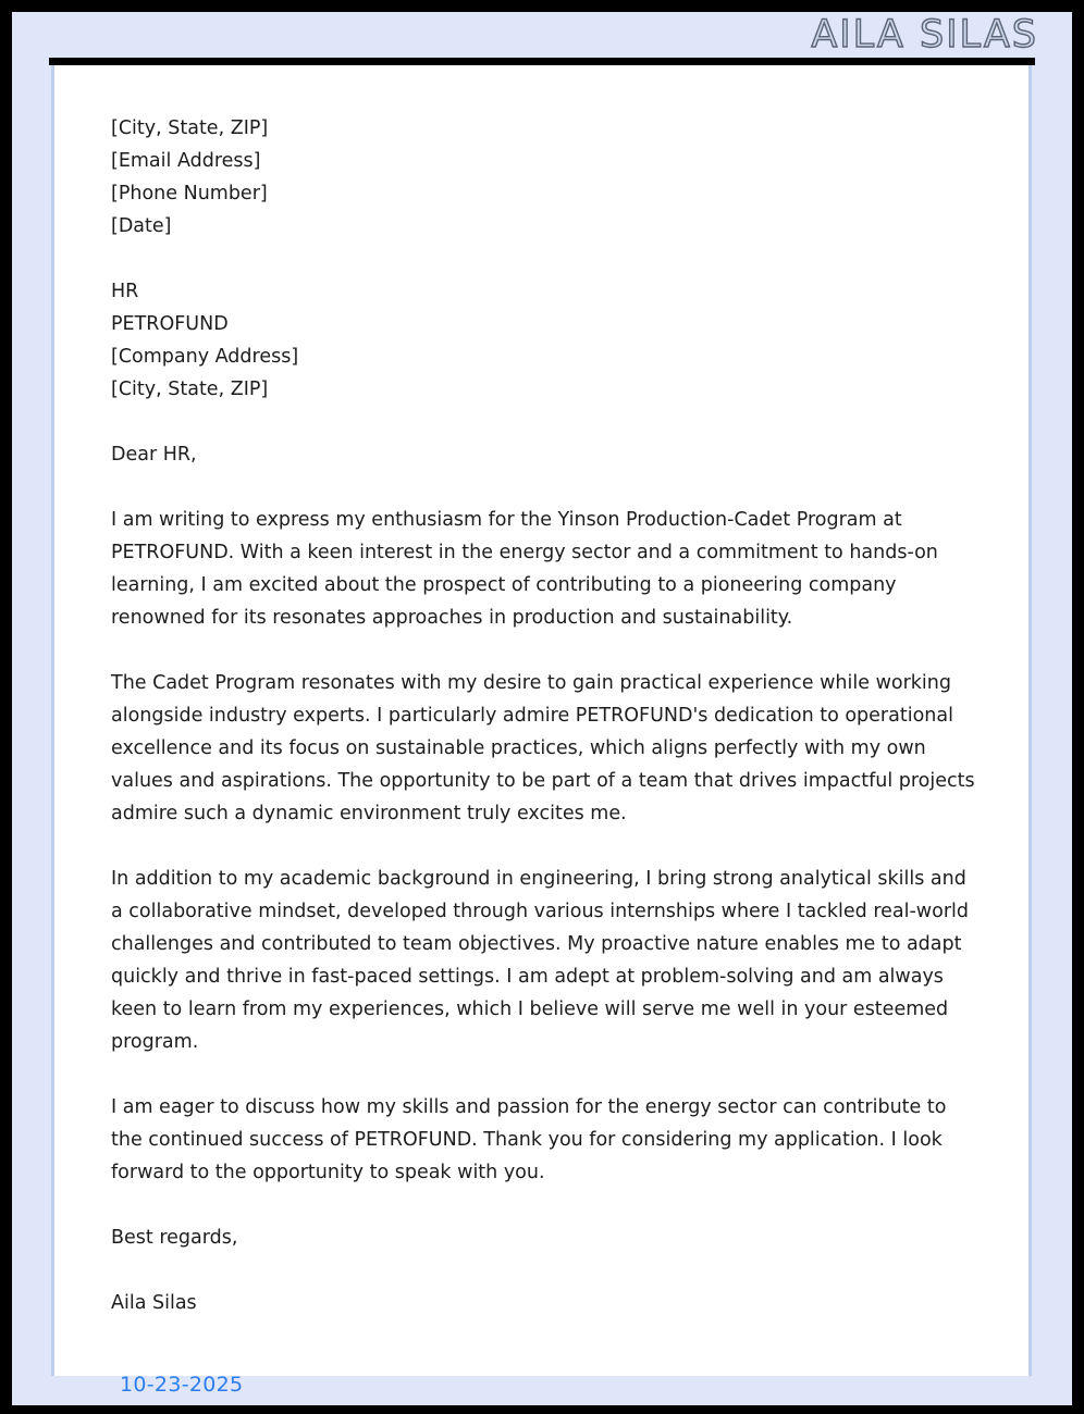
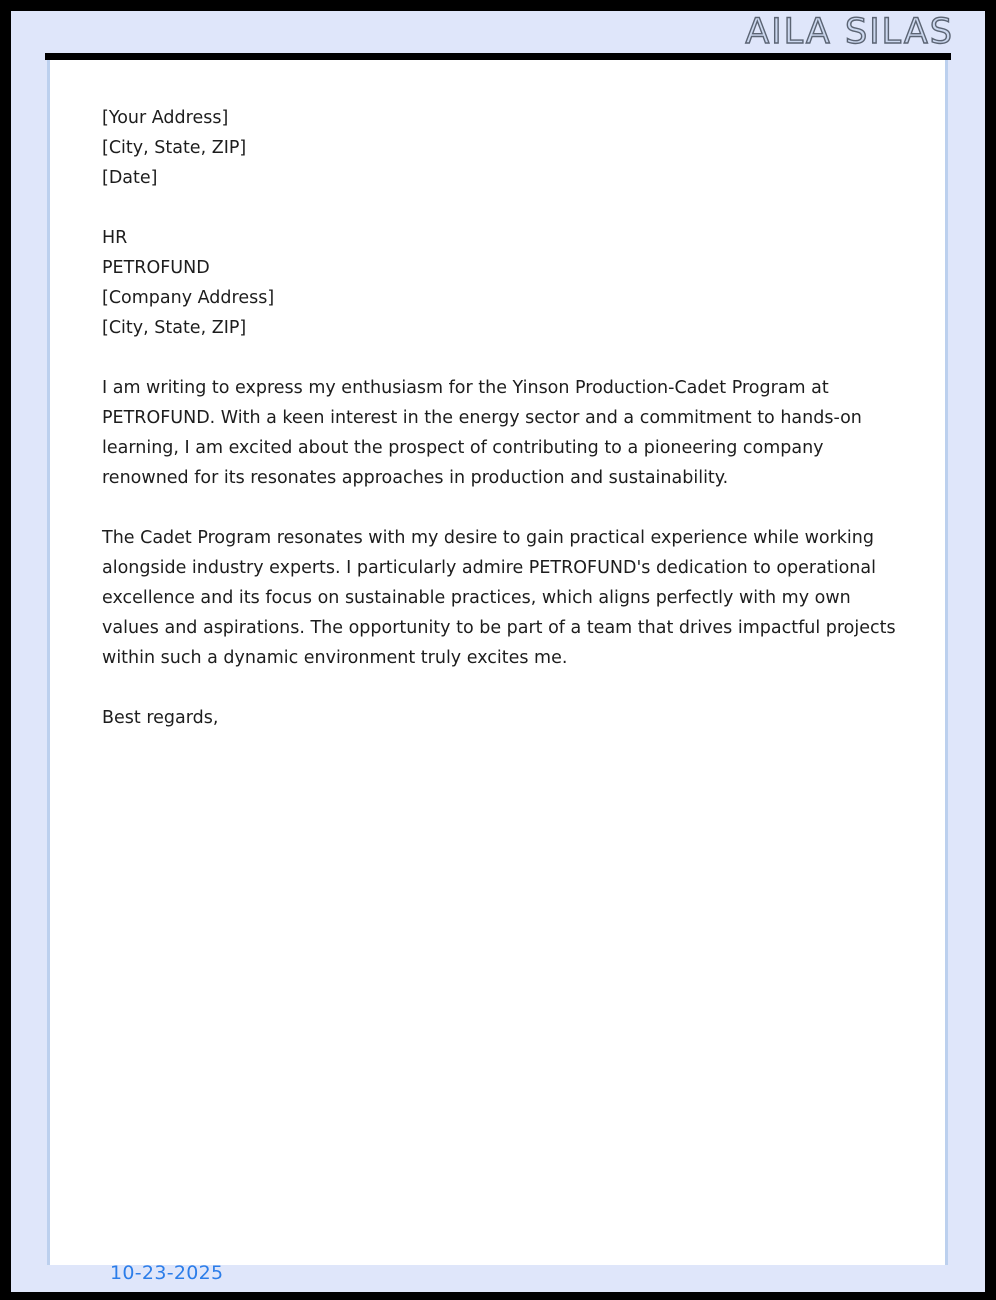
  AILA SILAS
+ [Your Address]
  [City, State, ZIP]
- [Email Address]
- [Phone Number]
  [Date]
  HR
  PETROFUND
  [Company Address]
  [City, State, ZIP]
- Dear HR,
  I am writing to express my enthusiasm for the Yinson Production-Cadet Program at PETROFUND. With a keen interest in the energy sector and a commitment to hands-on learning, I am excited about the prospect of contributing to a pioneering company renowned for its resonates approaches in production and sustainability.
- The Cadet Program resonates with my desire to gain practical experience while working alongside industry experts. I particularly admire PETROFUND's dedication to operational excellence and its focus on sustainable practices, which aligns perfectly with my own values and aspirations. The opportunity to be part of a team that drives impactful projects admire such a dynamic environment truly excites me.
+ The Cadet Program resonates with my desire to gain practical experience while working alongside industry experts. I particularly admire PETROFUND's dedication to operational excellence and its focus on sustainable practices, which aligns perfectly with my own values and aspirations. The opportunity to be part of a team that drives impactful projects within such a dynamic environment truly excites me.
- In addition to my academic background in engineering, I bring strong analytical skills and a collaborative mindset, developed through various internships where I tackled real-world challenges and contributed to team objectives. My proactive nature enables me to adapt quickly and thrive in fast-paced settings. I am adept at problem-solving and am always keen to learn from my experiences, which I believe will serve me well in your esteemed program.
- I am eager to discuss how my skills and passion for the energy sector can contribute to the continued success of PETROFUND. Thank you for considering my application. I look forward to the opportunity to speak with you.
  Best regards,
- Aila Silas
  10-23-2025
